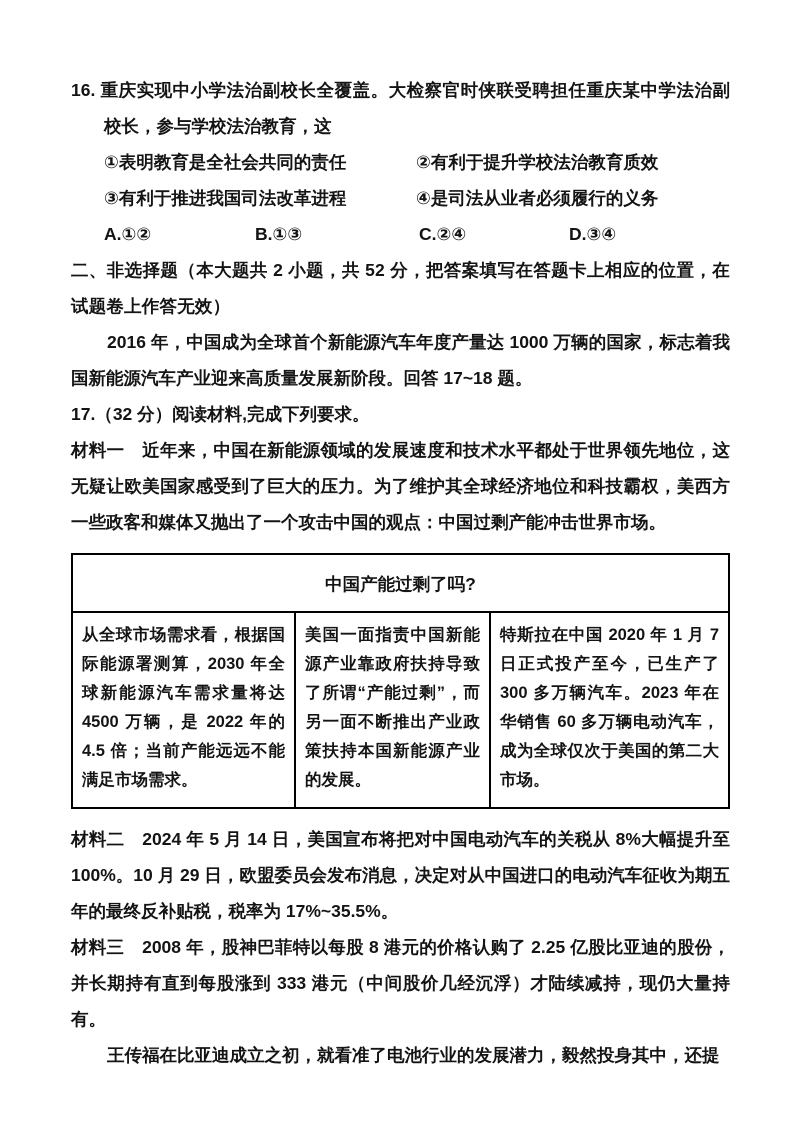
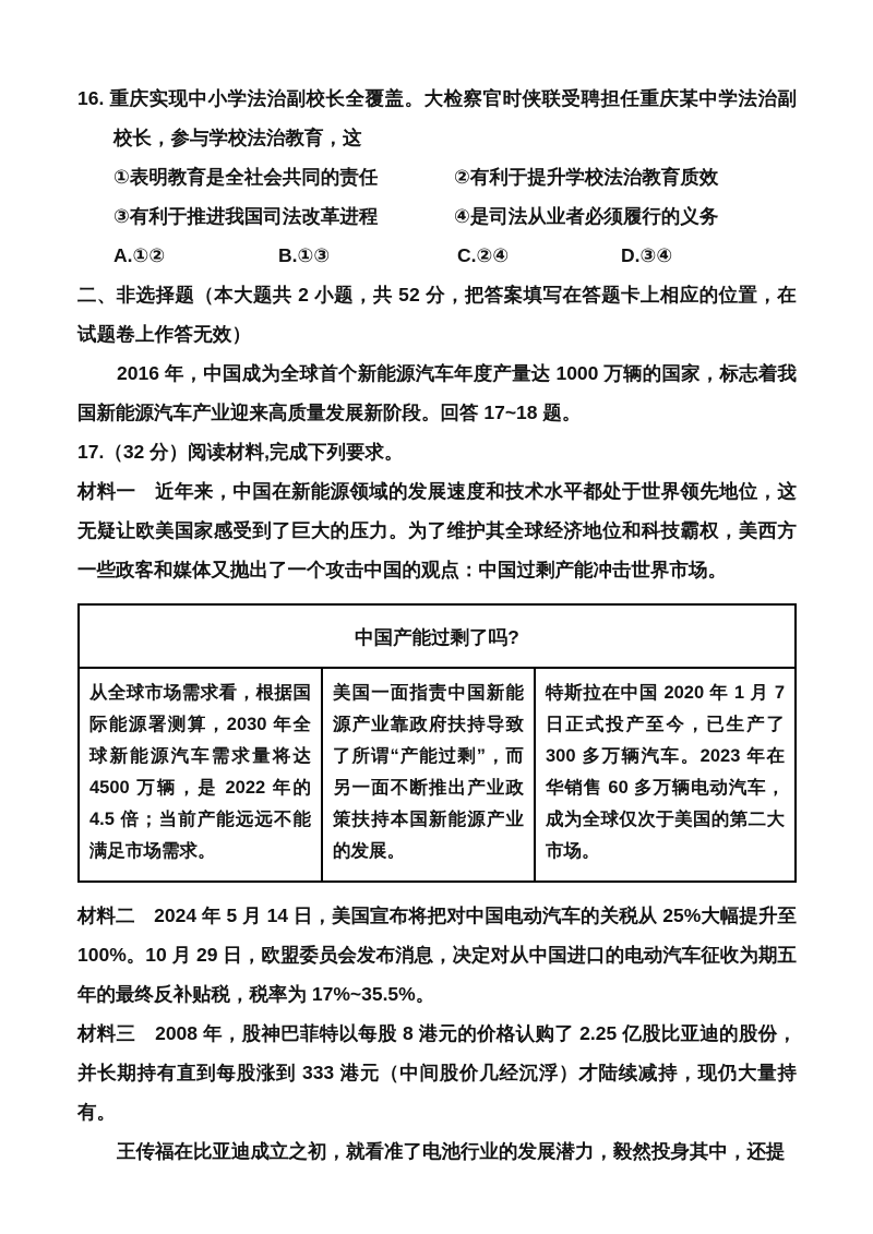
  16. 重庆实现中小学法治副校长全覆盖。大检察官时侠联受聘担任重庆某中学法治副校长，参与学校法治教育，这
  ①表明教育是全社会共同的责任
  ②有利于提升学校法治教育质效
  ③有利于推进我国司法改革进程
  ④是司法从业者必须履行的义务
  A.①②
  B.①③
  C.②④
  D.③④
  二、非选择题（本大题共 2 小题，共 52 分，把答案填写在答题卡上相应的位置，在试题卷上作答无效）
  2016 年，中国成为全球首个新能源汽车年度产量达 1000 万辆的国家，标志着我国新能源汽车产业迎来高质量发展新阶段。回答 17~18 题。
  17.（32 分）阅读材料,完成下列要求。
  材料一 近年来，中国在新能源领域的发展速度和技术水平都处于世界领先地位，这无疑让欧美国家感受到了巨大的压力。为了维护其全球经济地位和科技霸权，美西方一些政客和媒体又抛出了一个攻击中国的观点：中国过剩产能冲击世界市场。
  中国产能过剩了吗?
  从全球市场需求看，根据国际能源署测算，2030 年全球新能源汽车需求量将达 4500 万辆，是 2022 年的 4.5 倍；当前产能远远不能满足市场需求。
  美国一面指责中国新能源产业靠政府扶持导致了所谓“产能过剩”，而另一面不断推出产业政策扶持本国新能源产业的发展。
  特斯拉在中国 2020 年 1 月 7 日正式投产至今，已生产了 300 多万辆汽车。2023 年在华销售 60 多万辆电动汽车，成为全球仅次于美国的第二大市场。
- 材料二 2024 年 5 月 14 日，美国宣布将把对中国电动汽车的关税从 8%大幅提升至 100%。10 月 29 日，欧盟委员会发布消息，决定对从中国进口的电动汽车征收为期五年的最终反补贴税，税率为 17%~35.5%。
+ 材料二 2024 年 5 月 14 日，美国宣布将把对中国电动汽车的关税从 25%大幅提升至 100%。10 月 29 日，欧盟委员会发布消息，决定对从中国进口的电动汽车征收为期五年的最终反补贴税，税率为 17%~35.5%。
  材料三 2008 年，股神巴菲特以每股 8 港元的价格认购了 2.25 亿股比亚迪的股份，并长期持有直到每股涨到 333 港元（中间股价几经沉浮）才陆续减持，现仍大量持有。
  王传福在比亚迪成立之初，就看准了电池行业的发展潜力，毅然投身其中，还提
